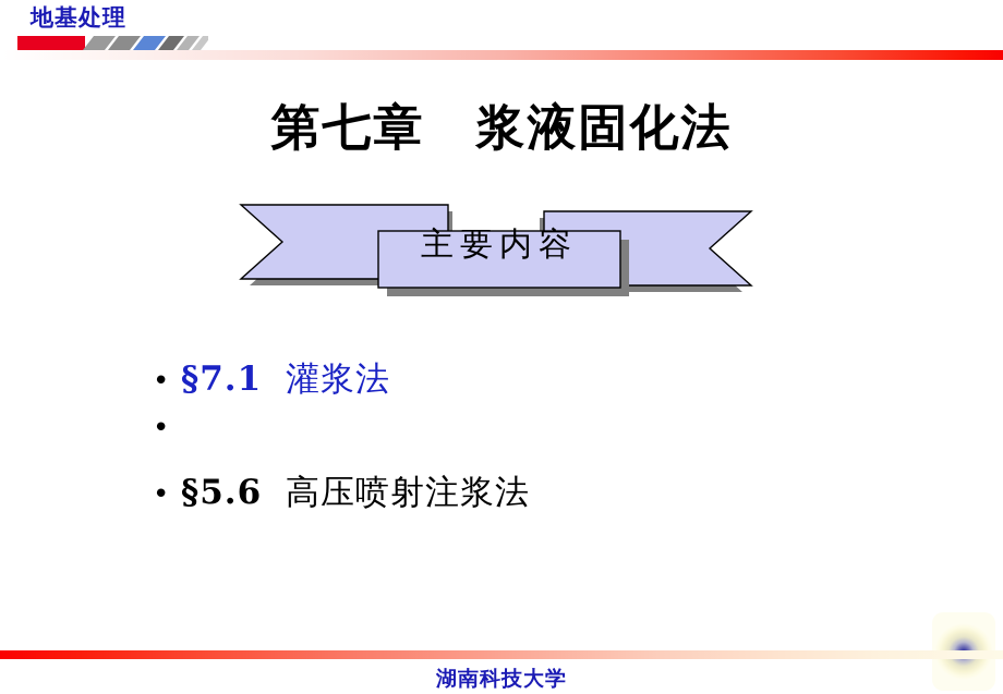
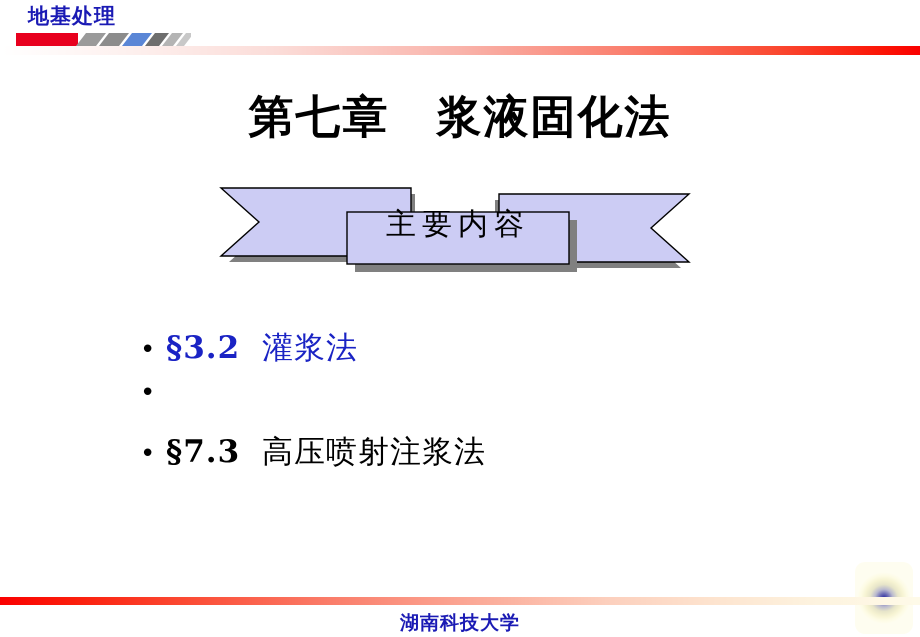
  地基处理
  第七章 浆液固化法
  主要内容
  •
- §7.1 灌浆法
+ §3.2 灌浆法
  •
  •
- §5.6 高压喷射注浆法
+ §7.3 高压喷射注浆法
  湖南科技大学
